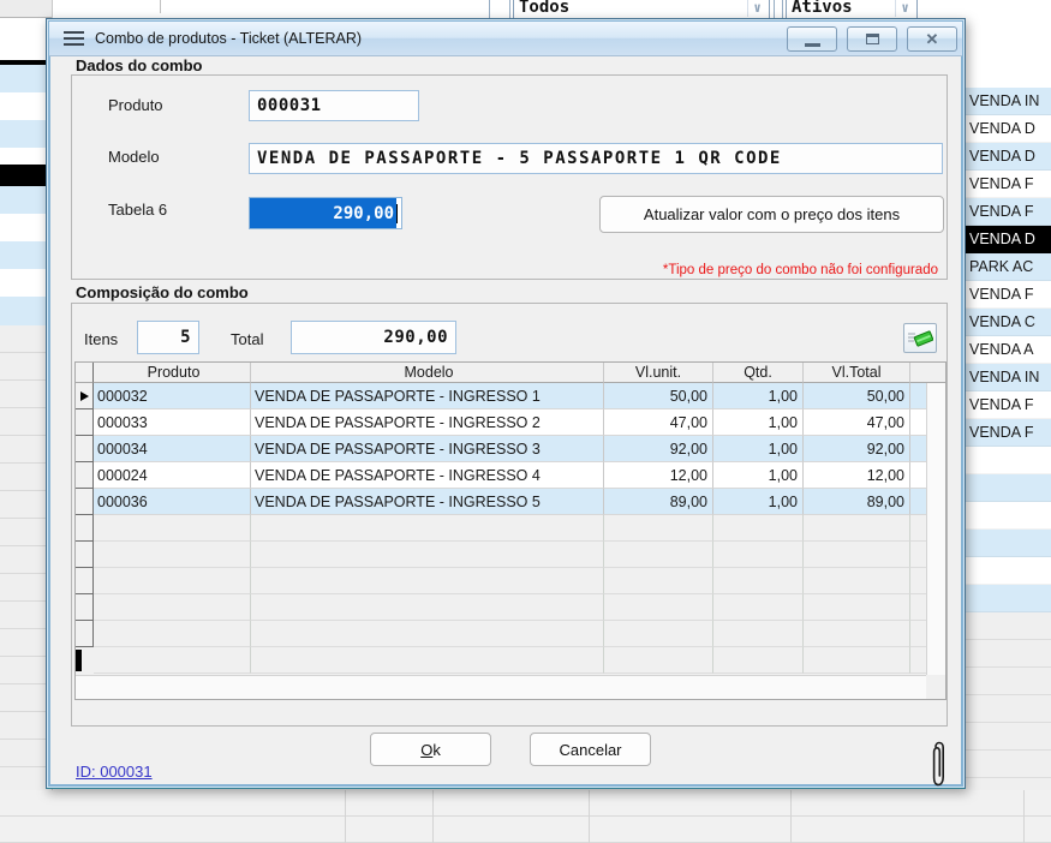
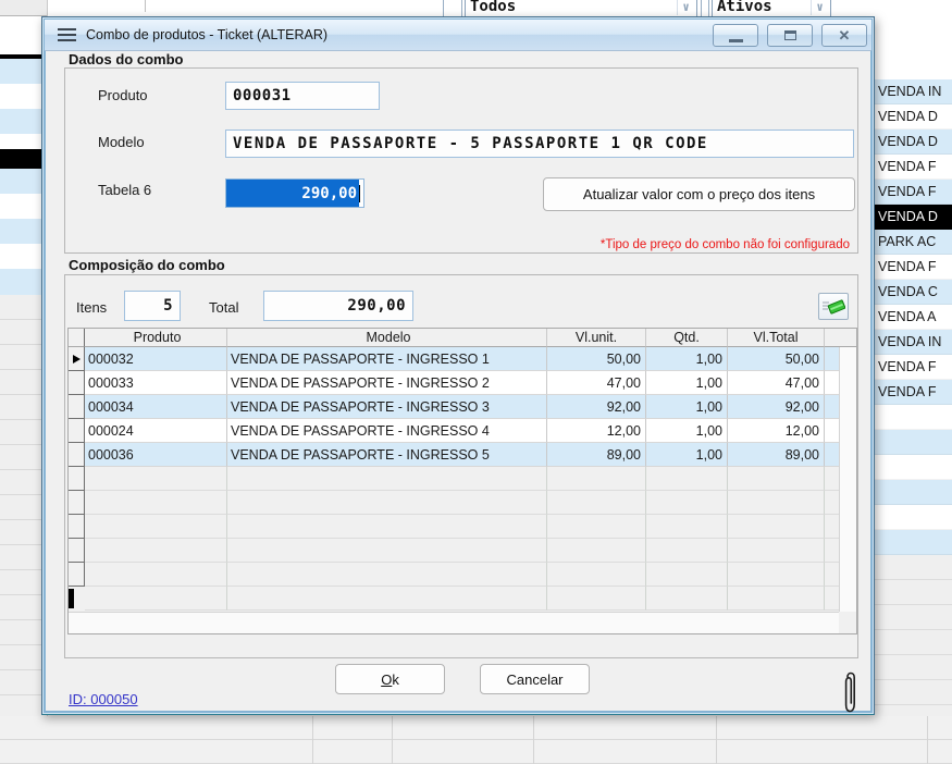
  Todos
  ∨
  Ativos
  ∨
  VENDA IN
  VENDA D
  VENDA D
  VENDA F
  VENDA F
  VENDA D
  PARK AC
  VENDA F
  VENDA C
  VENDA A
  VENDA IN
  VENDA F
  VENDA F
  Combo de produtos - Ticket (ALTERAR)
  ✕
  Dados do combo
  Produto
  000031
  Modelo
  VENDA DE PASSAPORTE - 5 PASSAPORTE 1 QR CODE
  Tabela 6
  290,00
  Atualizar valor com o preço dos itens
  *Tipo de preço do combo não foi configurado
  Composição do combo
  Itens
  5
  Total
  290,00
  Produto
  Modelo
  Vl.unit.
  Qtd.
  Vl.Total
  000032
  VENDA DE PASSAPORTE - INGRESSO 1
  50,00
  1,00
  50,00
  000033
  VENDA DE PASSAPORTE - INGRESSO 2
  47,00
  1,00
  47,00
  000034
  VENDA DE PASSAPORTE - INGRESSO 3
  92,00
  1,00
  92,00
  000024
  VENDA DE PASSAPORTE - INGRESSO 4
  12,00
  1,00
  12,00
  000036
  VENDA DE PASSAPORTE - INGRESSO 5
  89,00
  1,00
  89,00
  O
  k
  Cancelar
- ID: 000031
+ ID: 000050
